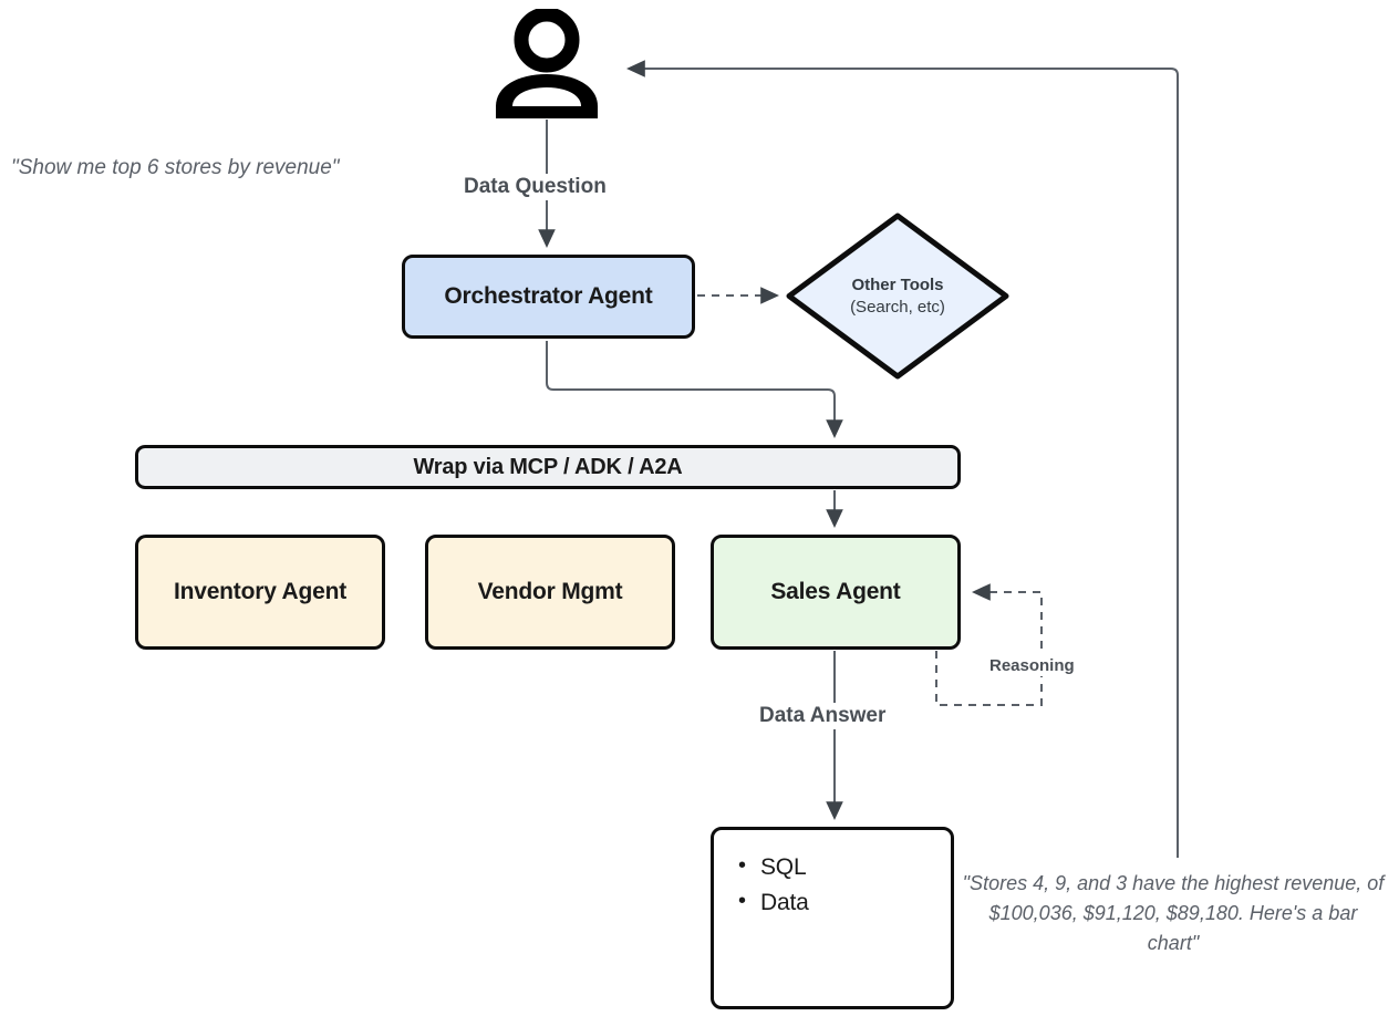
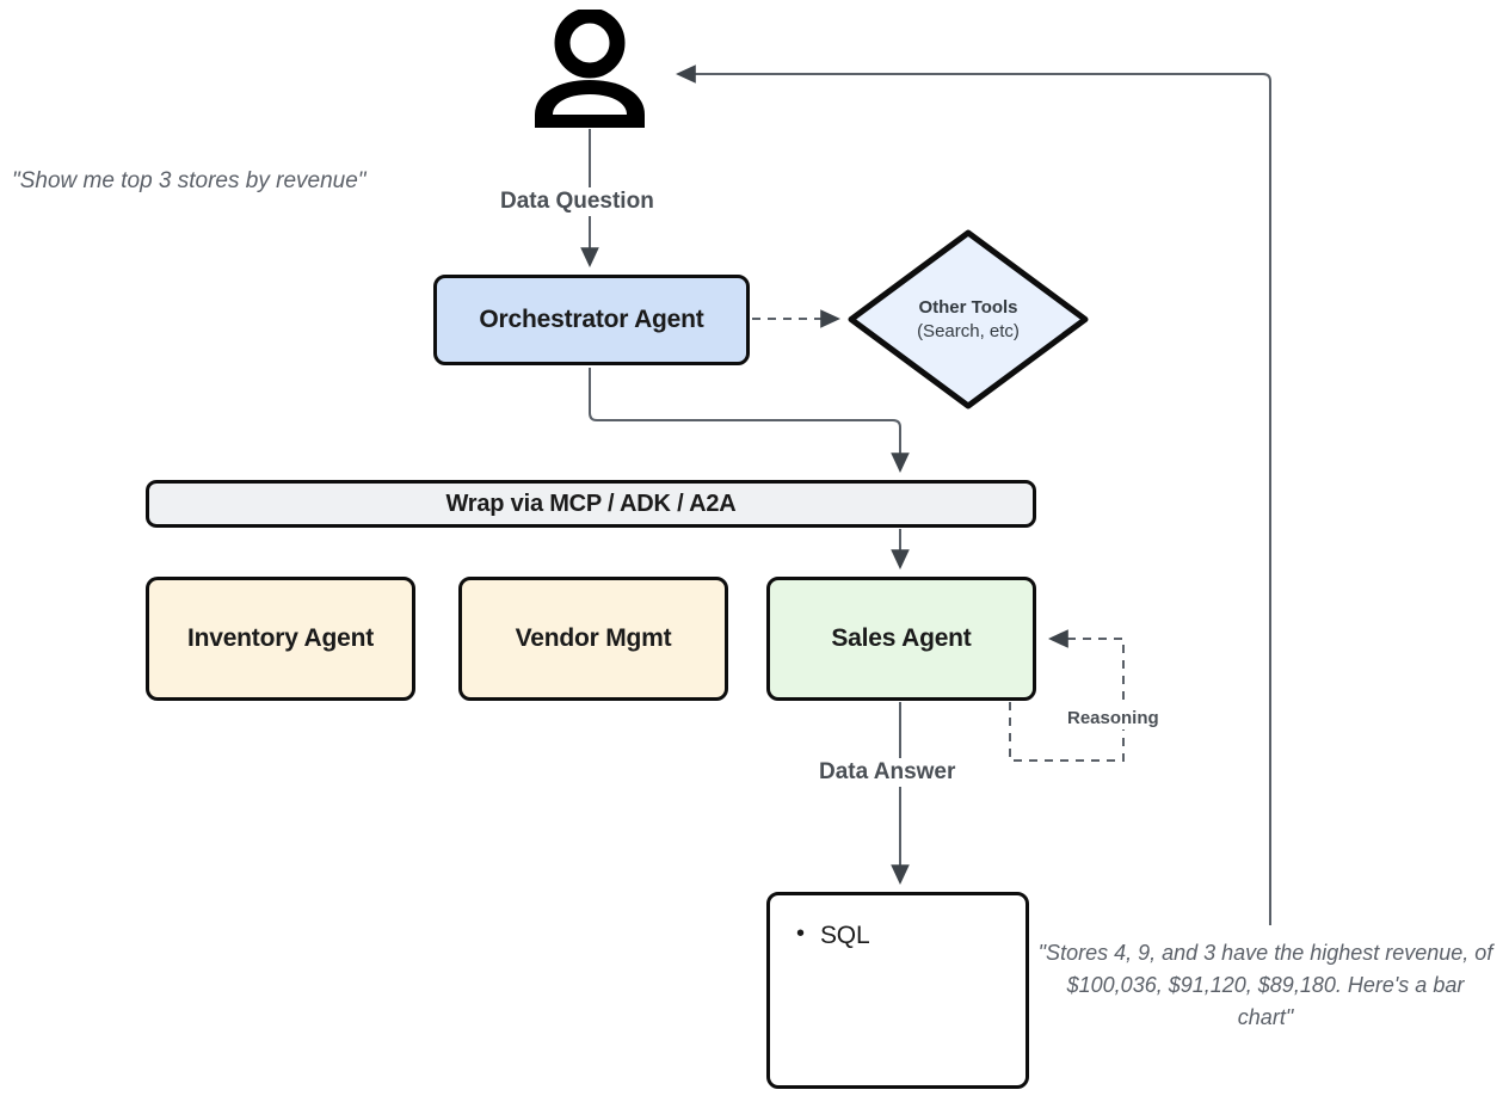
- "Show me top 6 stores by revenue"
+ "Show me top 3 stores by revenue"
  Data Question
  Data Answer
  Reasoning
  Orchestrator Agent
  Other Tools
  (Search, etc)
  Wrap via MCP / ADK / A2A
  Inventory Agent
  Vendor Mgmt
  Sales Agent
  SQL
- Data
  "Stores 4, 9, and 3 have the highest revenue, of $100,036, $91,120, $89,180. Here's a bar chart"
